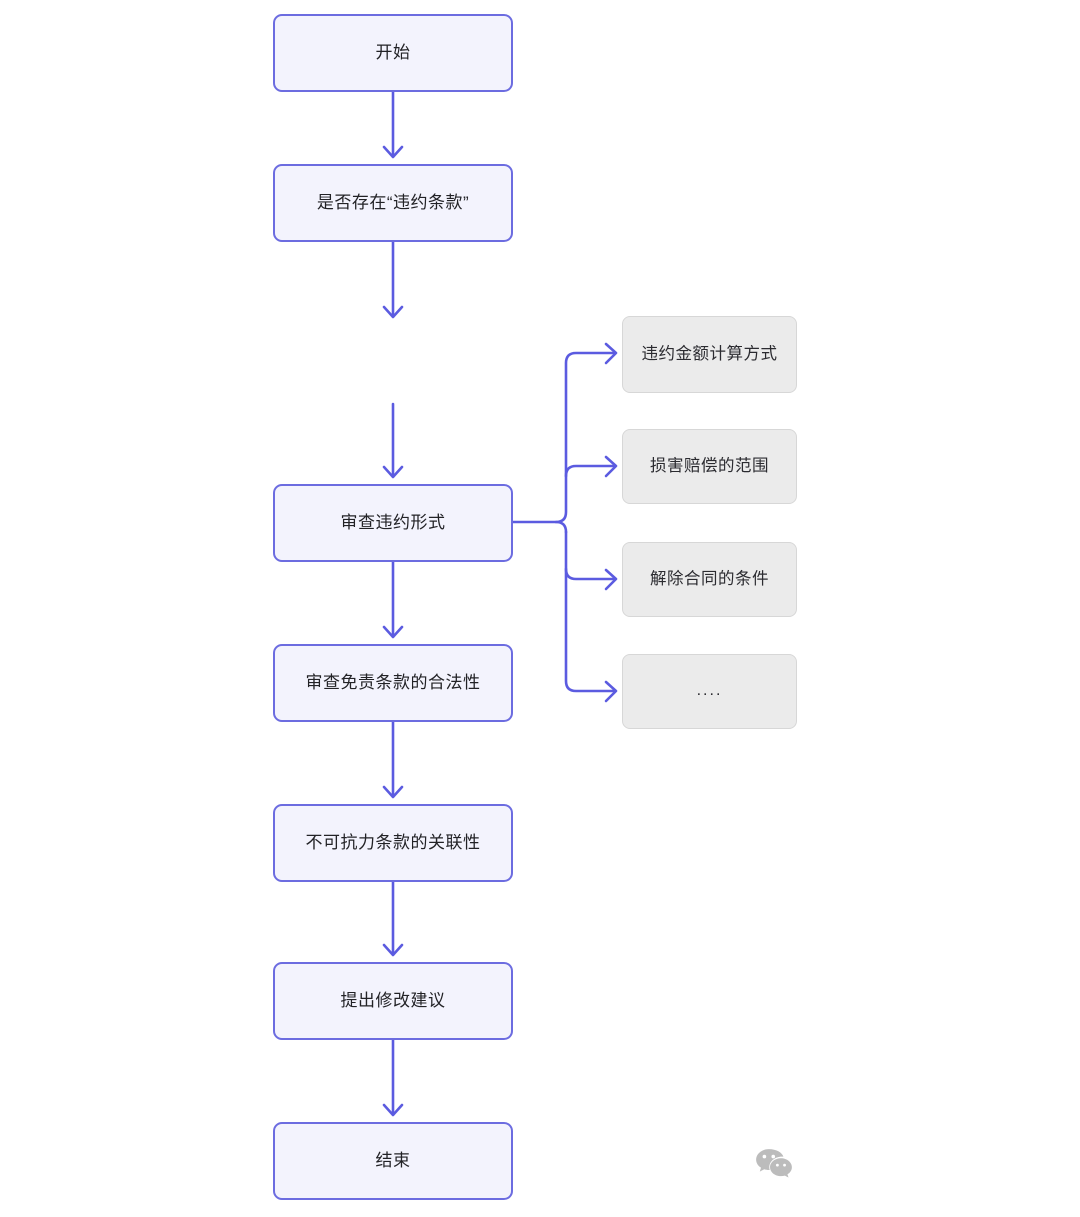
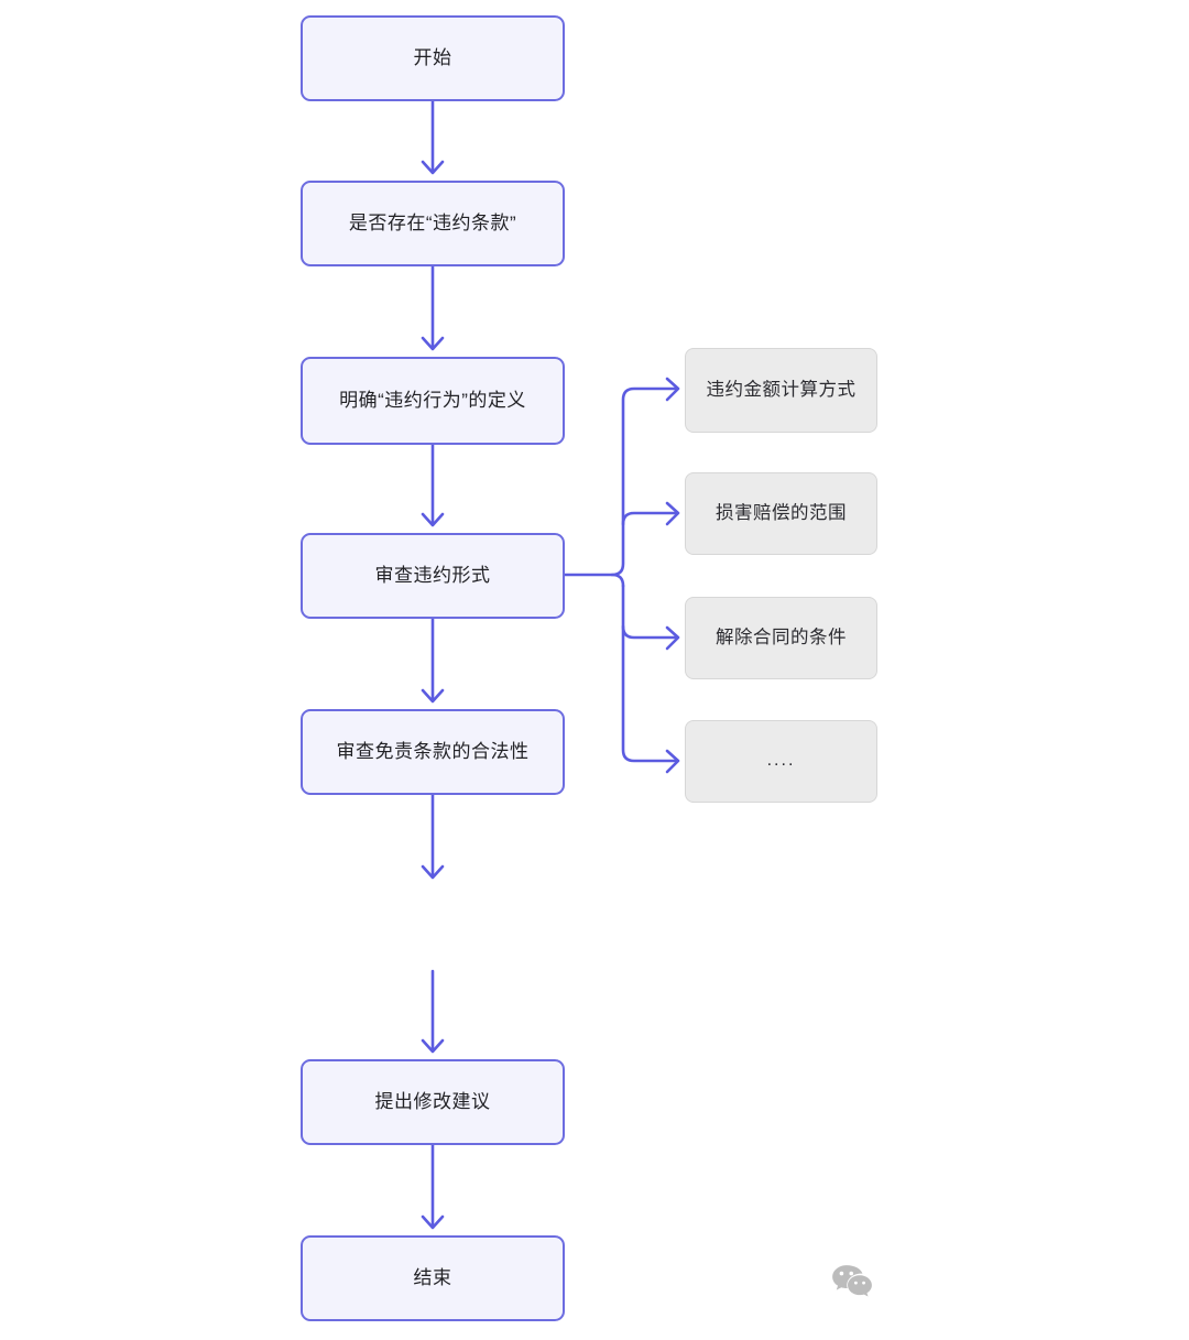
  开始
  是否存在“违约条款”
+ 明确“违约行为”的定义
  审查违约形式
  审查免责条款的合法性
- 不可抗力条款的关联性
  提出修改建议
  结束
  违约金额计算方式
  损害赔偿的范围
  解除合同的条件
  ....
